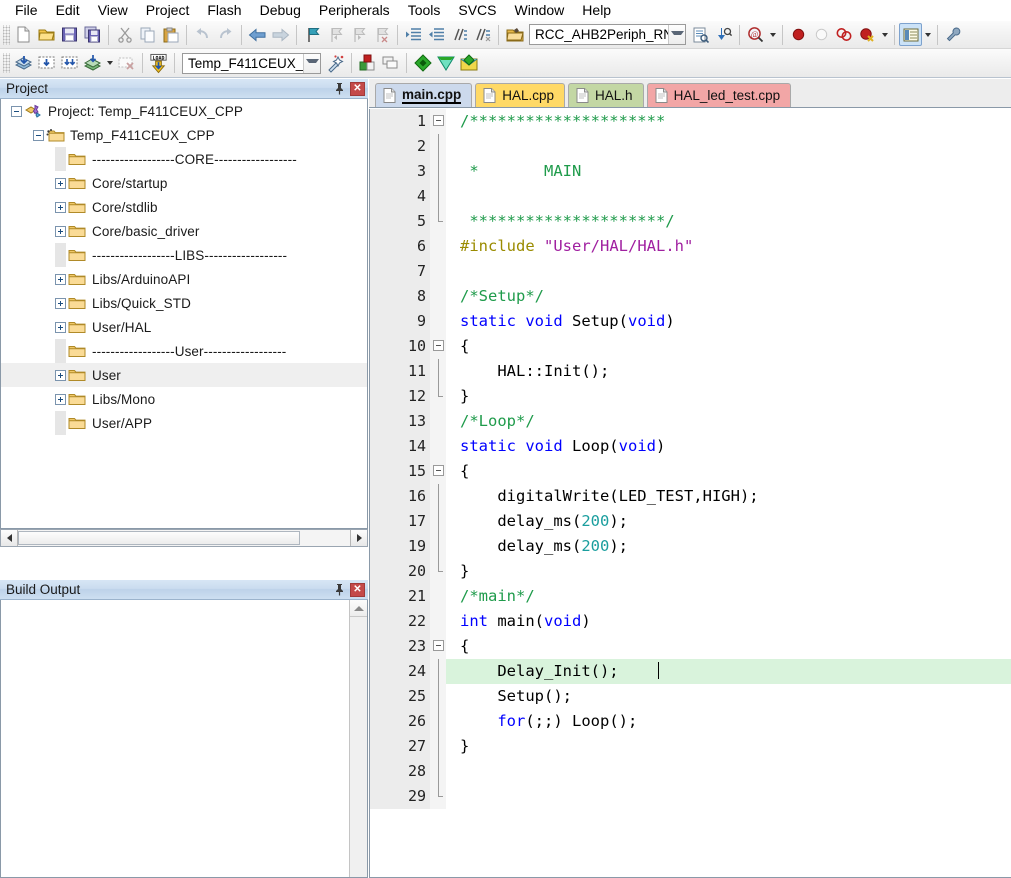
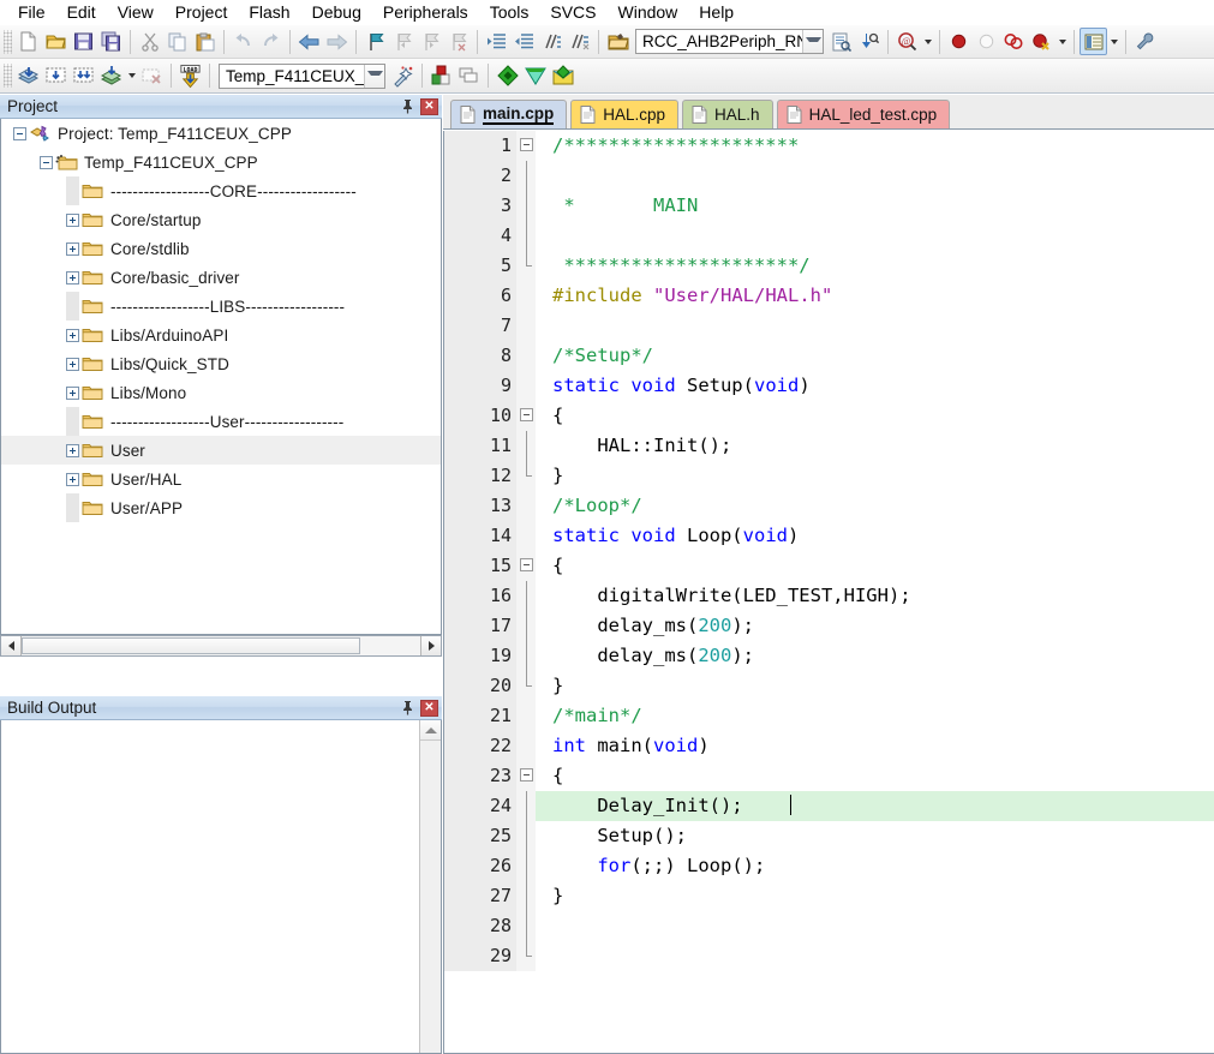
  File
  Edit
  View
  Project
  Flash
  Debug
  Peripherals
  Tools
  SVCS
  Window
  Help
  RCC_AHB2Periph_R
  @
  Temp_F411CEUX_
  Project
  ✕
  Project: Temp_F411CEUX_CPP
  Temp_F411CEUX_CPP
  ------------------CORE------------------
  Core/startup
  Core/stdlib
  Core/basic_driver
  ------------------LIBS------------------
  Libs/ArduinoAPI
  Libs/Quick_STD
- User/HAL
+ Libs/Mono
  ------------------User------------------
  User
- Libs/Mono
+ User/HAL
  User/APP
  Build Output
  ✕
  main.cpp
  HAL.cpp
  HAL.h
  HAL_led_test.cpp
  1
  /*********************
  2
  3
  * MAIN
  4
  5
  *********************/
  6
  #include "User/HAL/HAL.h"
  7
  8
  /*Setup*/
  9
  static void Setup(void)
  10
  {
  11
  HAL::Init();
  12
  }
  13
  /*Loop*/
  14
  static void Loop(void)
  15
  {
  16
  digitalWrite(LED_TEST,HIGH);
  17
  delay_ms(200);
  19
  delay_ms(200);
  20
  }
  21
  /*main*/
  22
  int main(void)
  23
  {
  24
  Delay_Init();
  25
  Setup();
  26
  for(;;) Loop();
  27
  }
  28
  29
